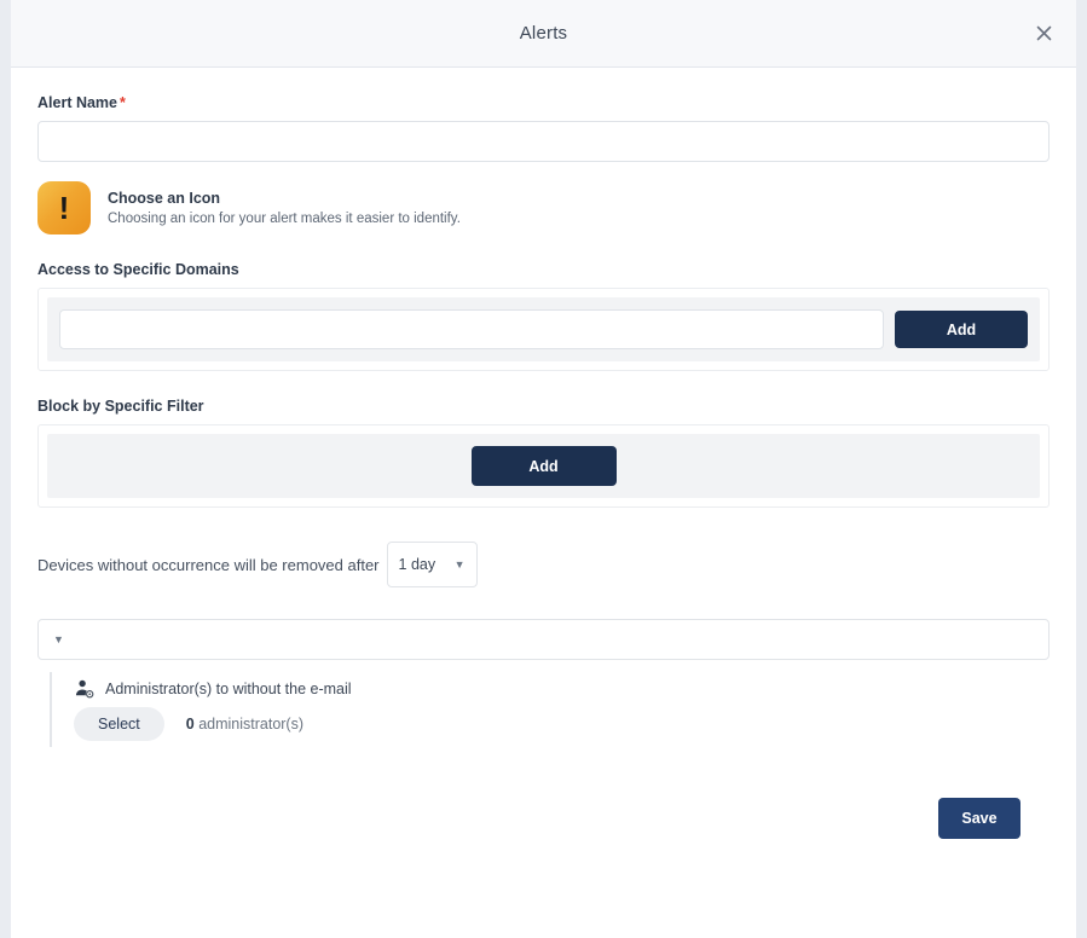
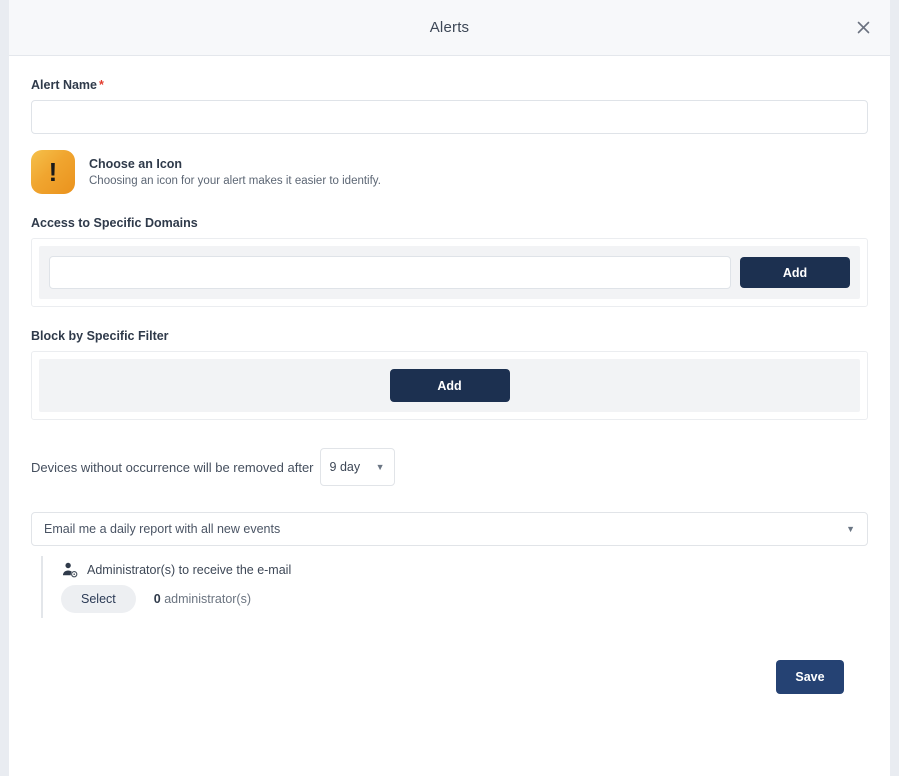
  Alerts
  Alert Name *
  !
  Choose an Icon
  Choosing an icon for your alert makes it easier to identify.
  Access to Specific Domains
  Add
  Block by Specific Filter
  Add
  Devices without occurrence will be removed after
- 1 day
+ 9 day
  ▼
+ Email me a daily report with all new events
  ▼
- Administrator(s) to without the e-mail
+ Administrator(s) to receive the e-mail
  Select
  0 administrator(s)
  Save
